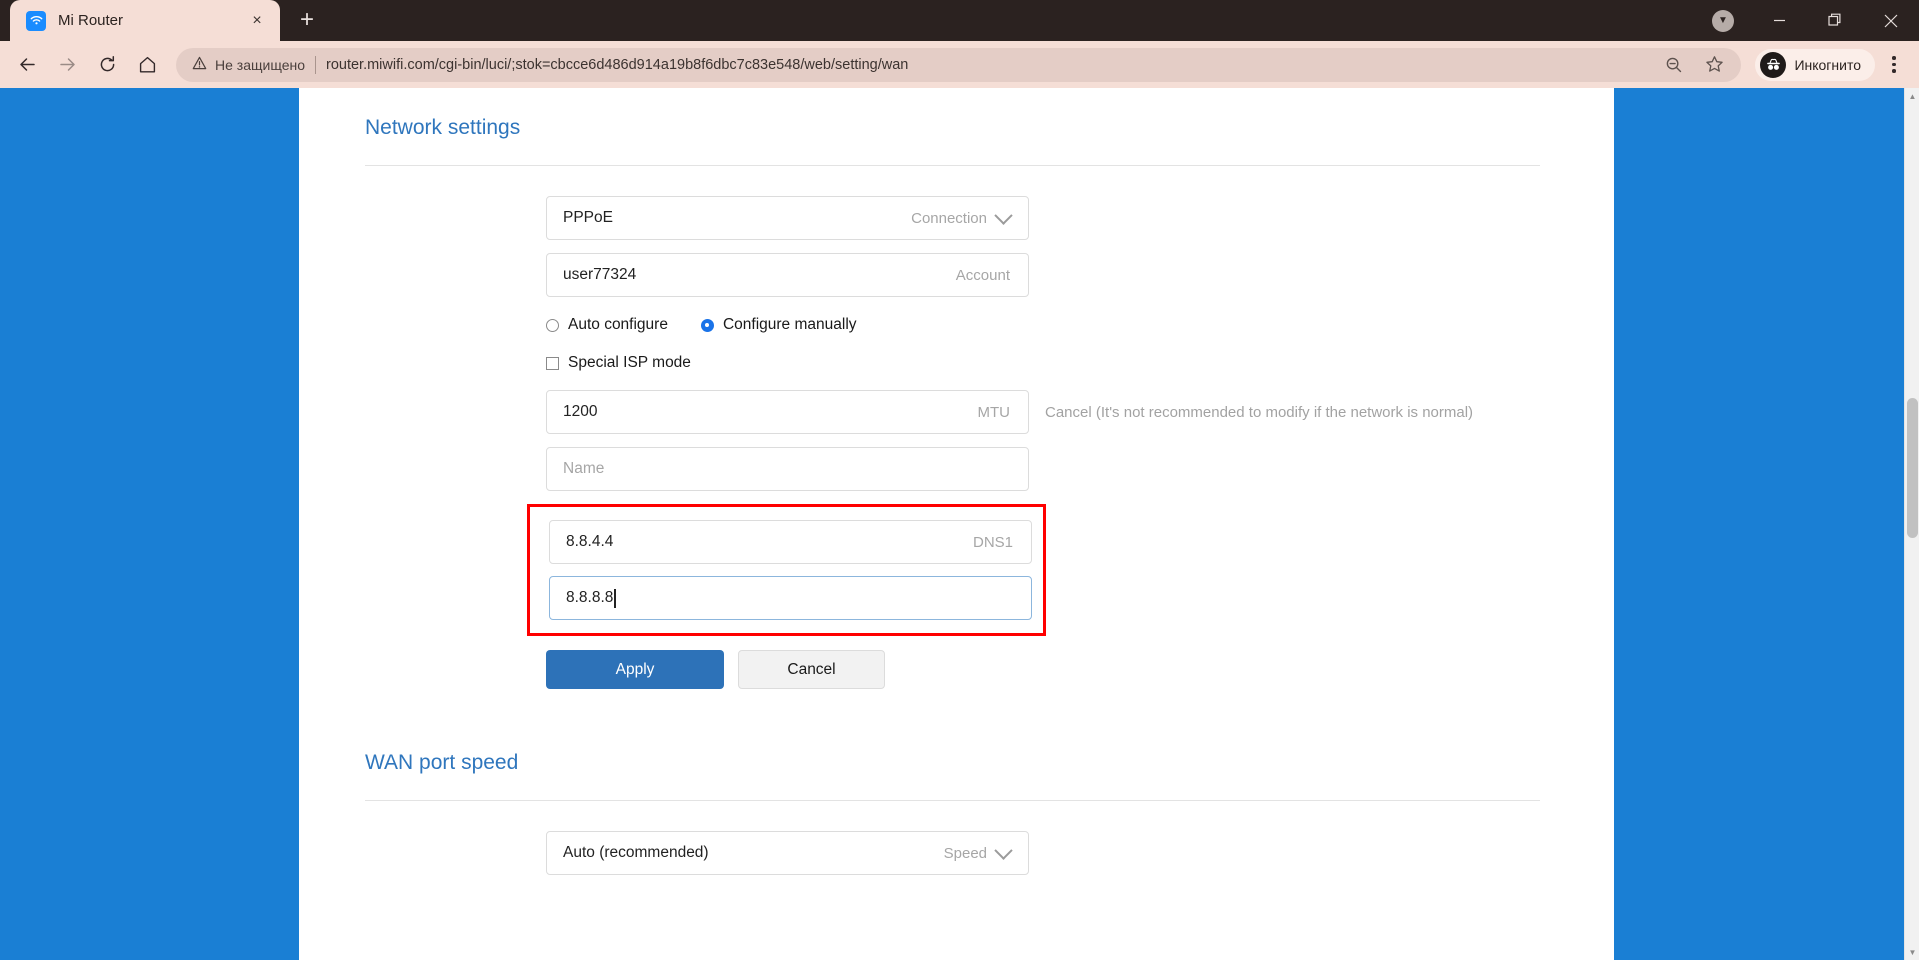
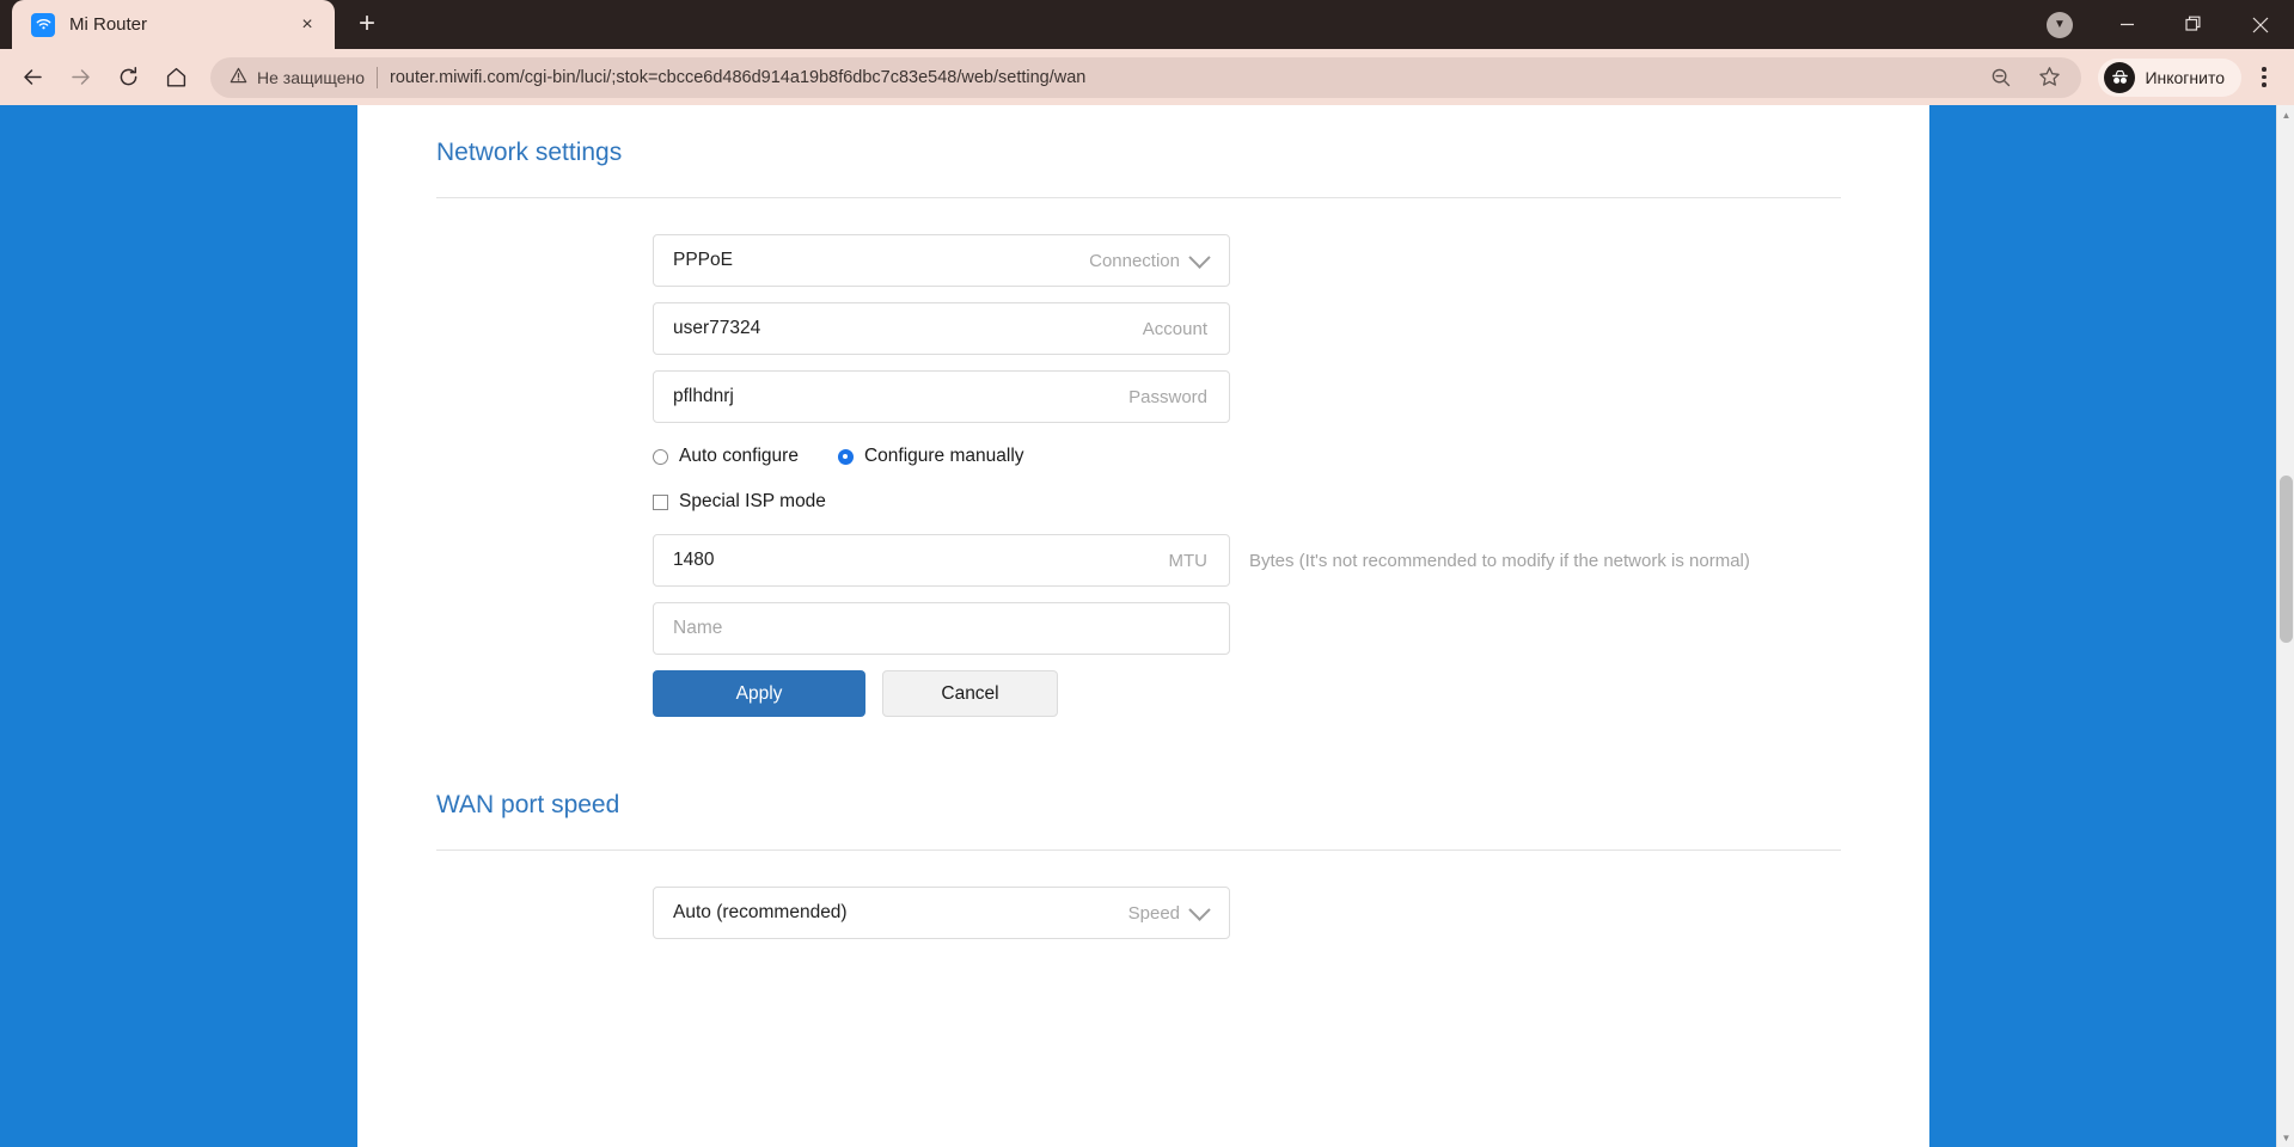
  Mi Router
  ×
  +
  ▼
  Не защищено
  router.miwifi.com/cgi-bin/luci/;stok=cbcce6d486d914a19b8f6dbc7c83e548/web/setting/wan
  Инкогнито
  Network settings
  PPPoE
  Connection
  user77324
  Account
+ pflhdnrj
+ Password
  Auto configure
  Configure manually
  Special ISP mode
- 1200
+ 1480
  MTU
- Cancel (It's not recommended to modify if the network is normal)
+ Bytes (It's not recommended to modify if the network is normal)
  Name
- 8.8.4.4
- DNS1
- 8.8.8.8
  Apply
  Cancel
  WAN port speed
  Auto (recommended)
  Speed
  ▲
  ▼
